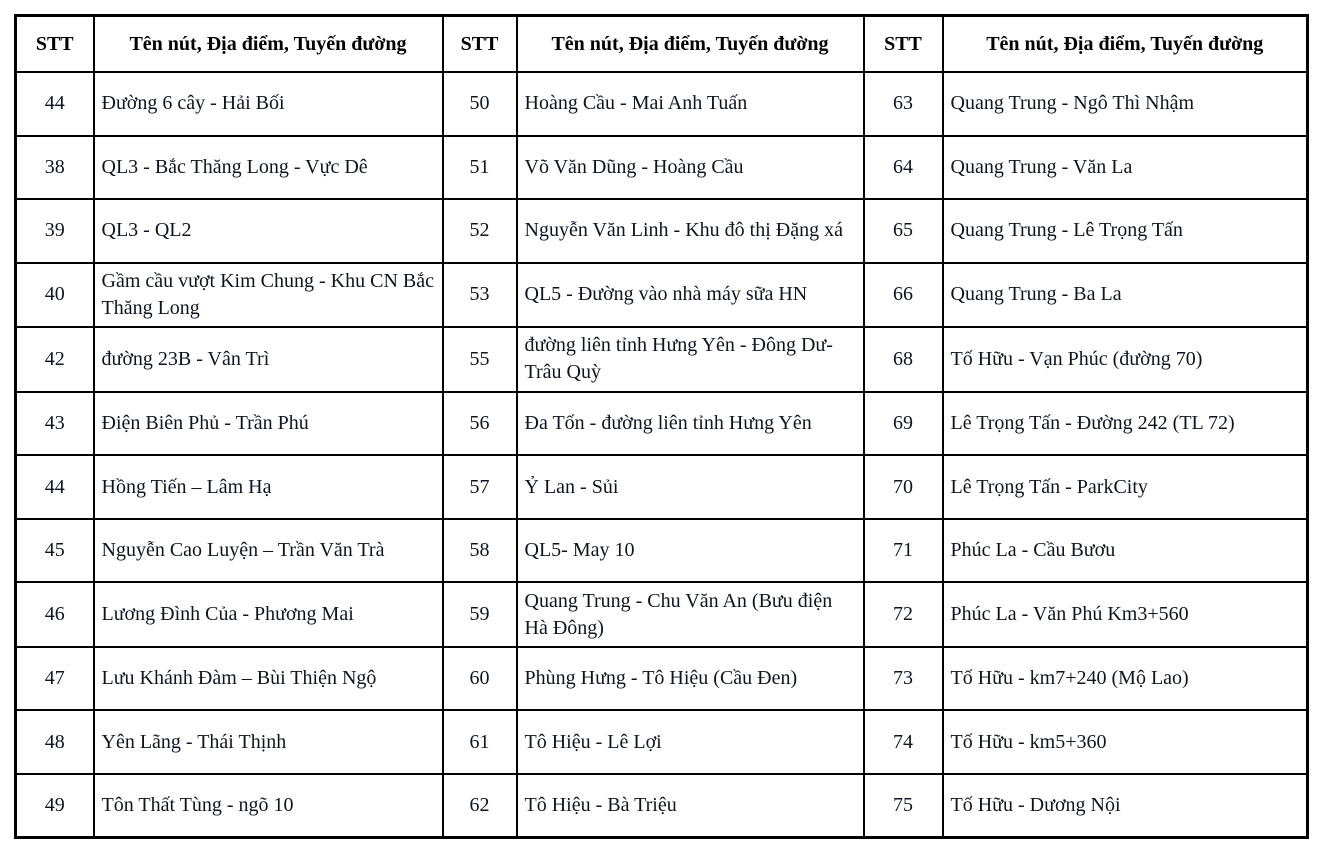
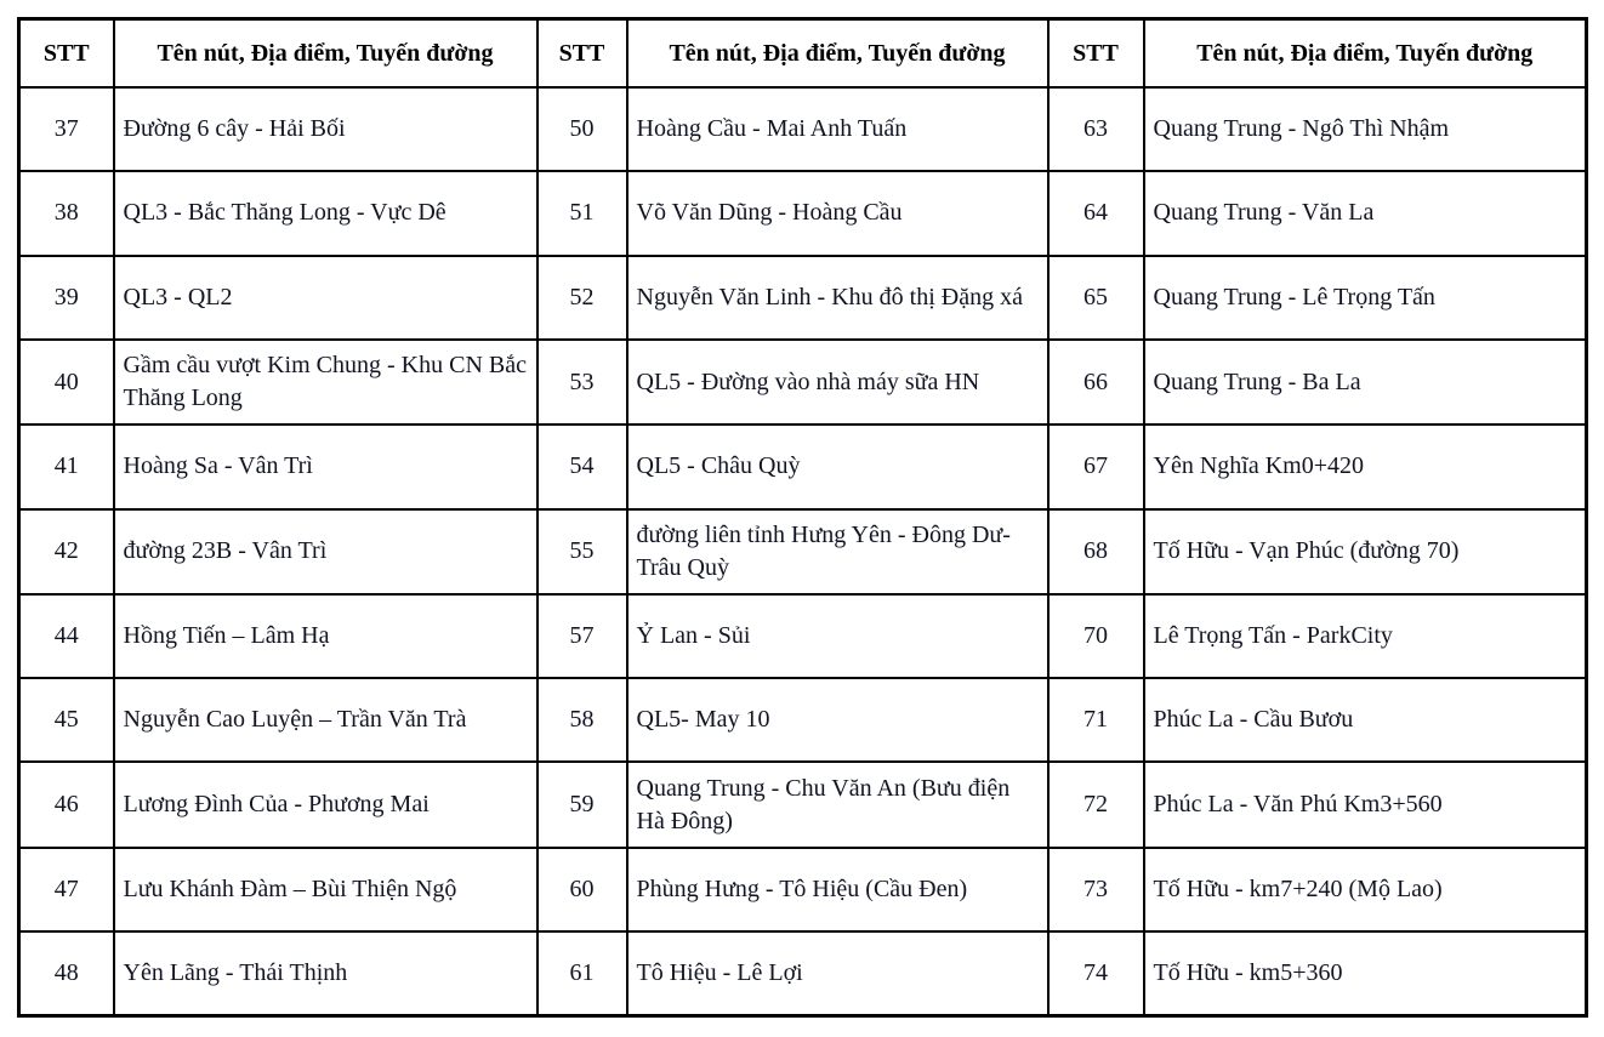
  STT	Tên nút, Địa điểm, Tuyến đường	STT	Tên nút, Địa điểm, Tuyến đường	STT	Tên nút, Địa điểm, Tuyến đường
- 44	Đường 6 cây - Hải Bối	50	Hoàng Cầu - Mai Anh Tuấn	63	Quang Trung - Ngô Thì Nhậm
+ 37	Đường 6 cây - Hải Bối	50	Hoàng Cầu - Mai Anh Tuấn	63	Quang Trung - Ngô Thì Nhậm
  38	QL3 - Bắc Thăng Long - Vực Dê	51	Võ Văn Dũng - Hoàng Cầu	64	Quang Trung - Văn La
  39	QL3 - QL2	52	Nguyễn Văn Linh - Khu đô thị Đặng xá	65	Quang Trung - Lê Trọng Tấn
  40	Gầm cầu vượt Kim Chung - Khu CN Bắc Thăng Long	53	QL5 - Đường vào nhà máy sữa HN	66	Quang Trung - Ba La
+ 41	Hoàng Sa - Vân Trì	54	QL5 - Châu Quỳ	67	Yên Nghĩa Km0+420
  42	đường 23B - Vân Trì	55	đường liên tỉnh Hưng Yên - Đông Dư- Trâu Quỳ	68	Tố Hữu - Vạn Phúc (đường 70)
- 43	Điện Biên Phủ - Trần Phú	56	Đa Tốn - đường liên tỉnh Hưng Yên	69	Lê Trọng Tấn - Đường 242 (TL 72)
  44	Hồng Tiến – Lâm Hạ	57	Ỷ Lan - Sủi	70	Lê Trọng Tấn - ParkCity
  45	Nguyễn Cao Luyện – Trần Văn Trà	58	QL5- May 10	71	Phúc La - Cầu Bươu
  46	Lương Đình Của - Phương Mai	59	Quang Trung - Chu Văn An (Bưu điện Hà Đông)	72	Phúc La - Văn Phú Km3+560
  47	Lưu Khánh Đàm – Bùi Thiện Ngộ	60	Phùng Hưng - Tô Hiệu (Cầu Đen)	73	Tố Hữu - km7+240 (Mộ Lao)
  48	Yên Lãng - Thái Thịnh	61	Tô Hiệu - Lê Lợi	74	Tố Hữu - km5+360
- 49	Tôn Thất Tùng - ngõ 10	62	Tô Hiệu - Bà Triệu	75	Tố Hữu - Dương Nội
